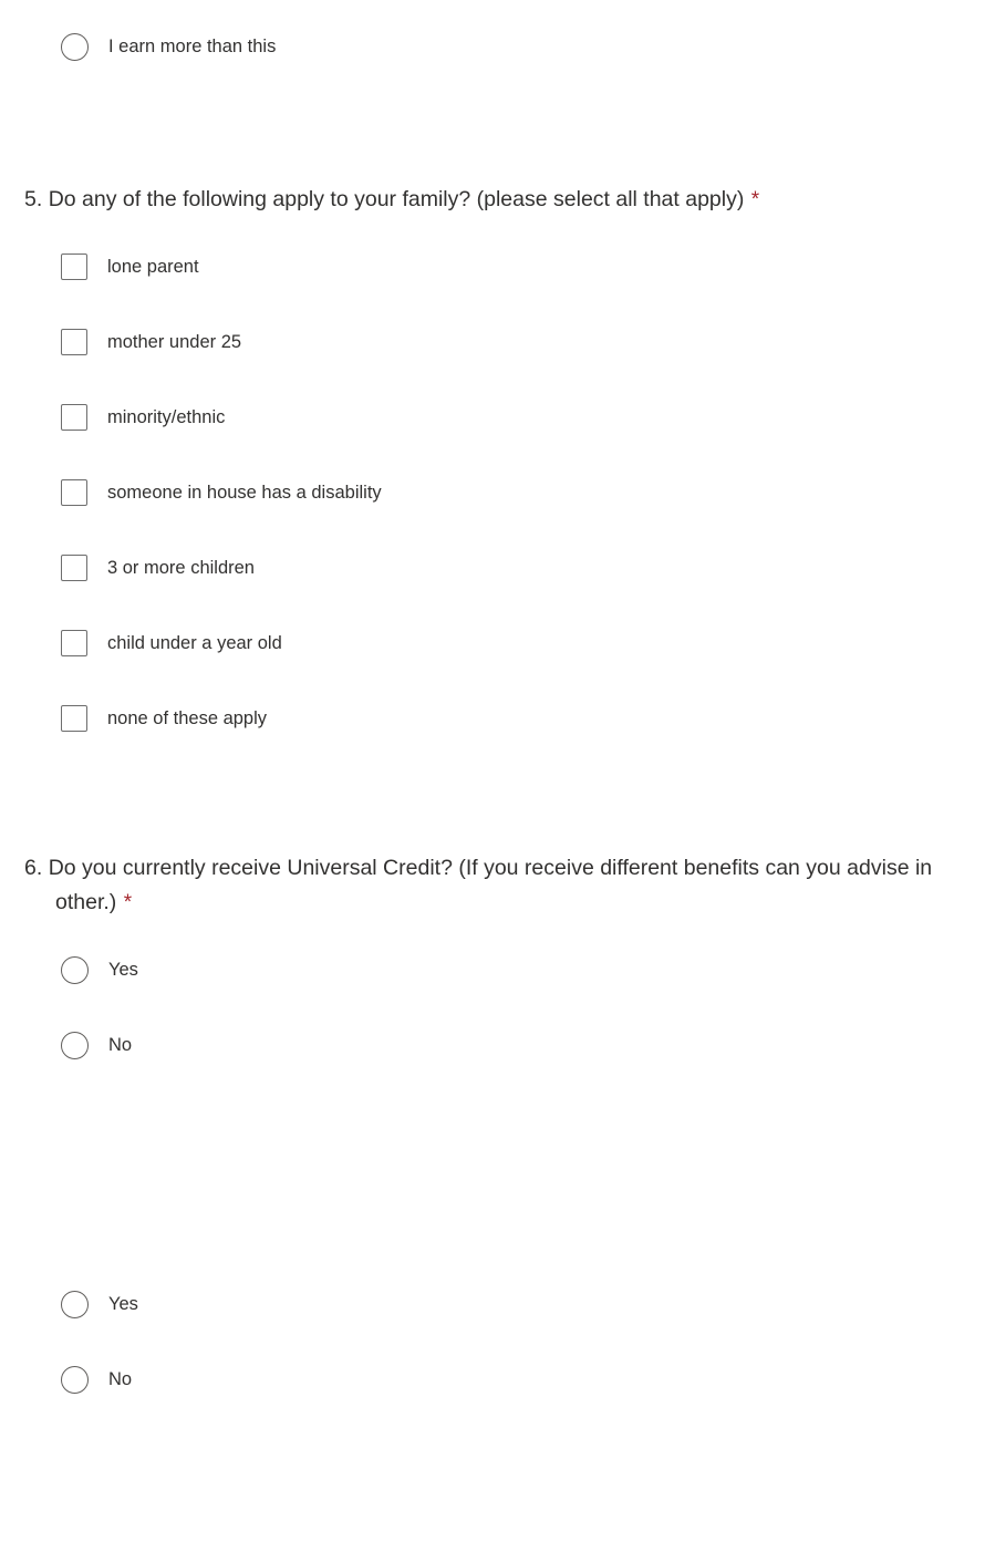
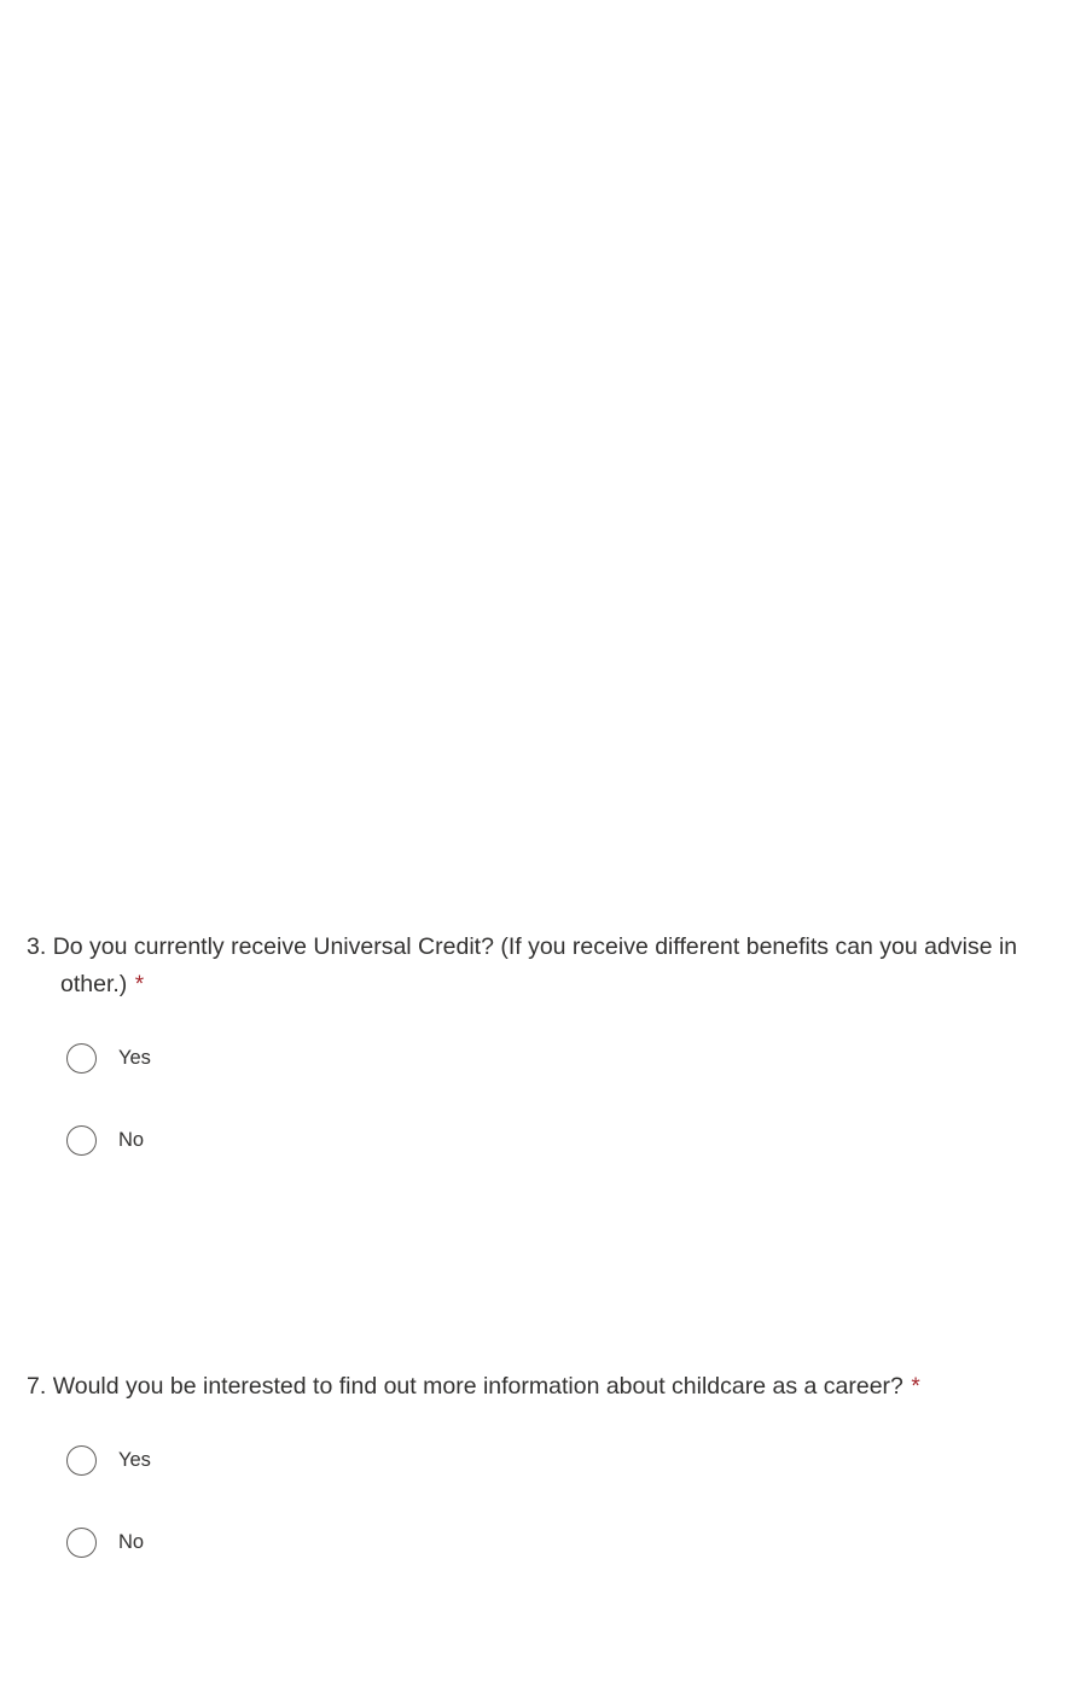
- I earn more than this
- 5. Do any of the following apply to your family? (please select all that apply) *
- lone parent
- mother under 25
- minority/ethnic
- someone in house has a disability
- 3 or more children
- child under a year old
- none of these apply
- 6. Do you currently receive Universal Credit? (If you receive different benefits can you advise in other.) *
+ 3. Do you currently receive Universal Credit? (If you receive different benefits can you advise in other.) *
  Yes
  No
+ 7. Would you be interested to find out more information about childcare as a career? *
  Yes
  No
